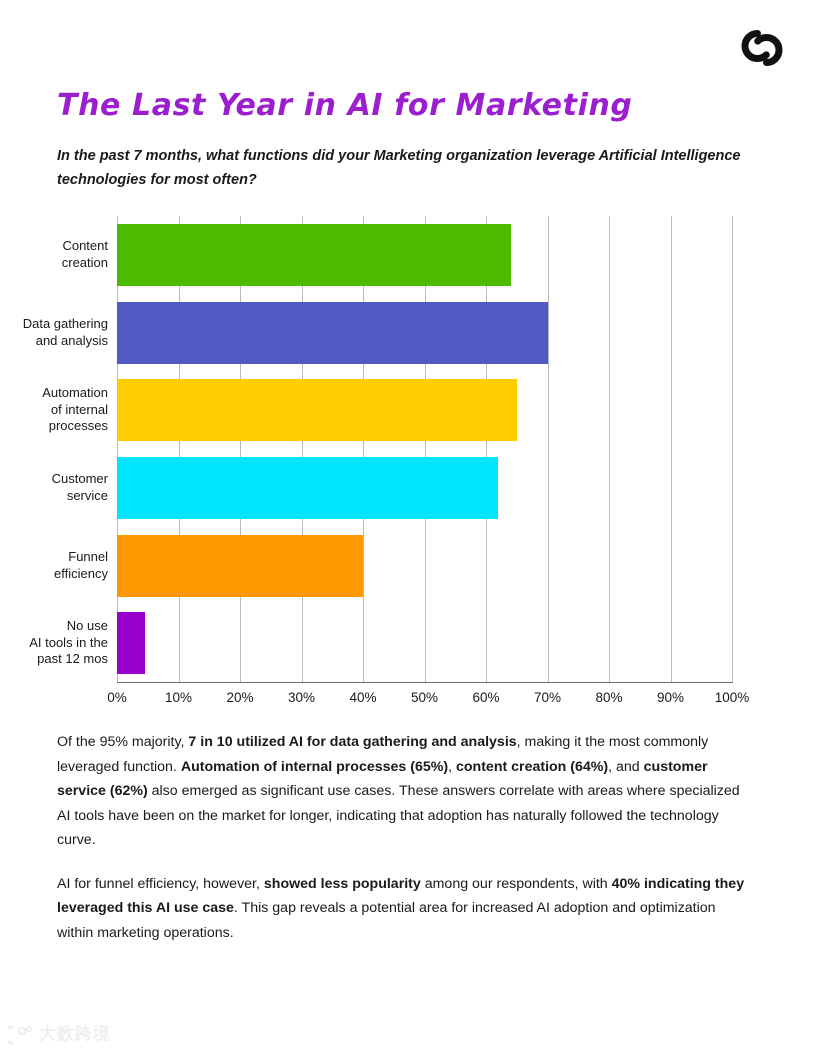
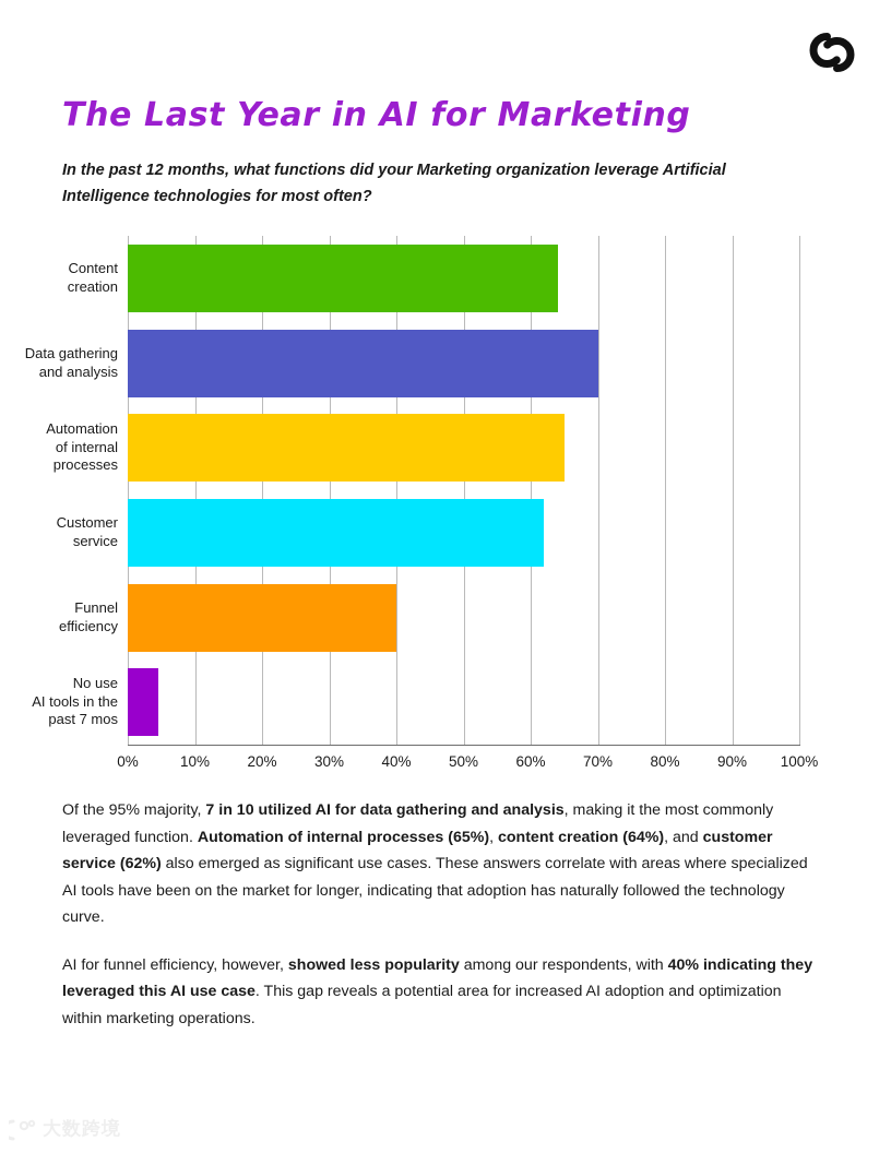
  The Last Year in AI for Marketing
- In the past 7 months, what functions did your Marketing organization leverage Artificial Intelligence technologies for most often?
+ In the past 12 months, what functions did your Marketing organization leverage Artificial Intelligence technologies for most often?
  Content
  creation
  Data gathering
  and analysis
  Automation
  of internal
  processes
  Customer
  service
  Funnel
  efficiency
  No use
  AI tools in the
- past 12 mos
+ past 7 mos
  0%
  10%
  20%
  30%
  40%
  50%
  60%
  70%
  80%
  90%
  100%
  Of the 95% majority, 7 in 10 utilized AI for data gathering and analysis, making it the most commonly leveraged function. Automation of internal processes (65%), content creation (64%), and customer service (62%) also emerged as significant use cases. These answers correlate with areas where specialized AI tools have been on the market for longer, indicating that adoption has naturally followed the technology curve.
  AI for funnel efficiency, however, showed less popularity among our respondents, with 40% indicating they leveraged this AI use case. This gap reveals a potential area for increased AI adoption and optimization within marketing operations.
